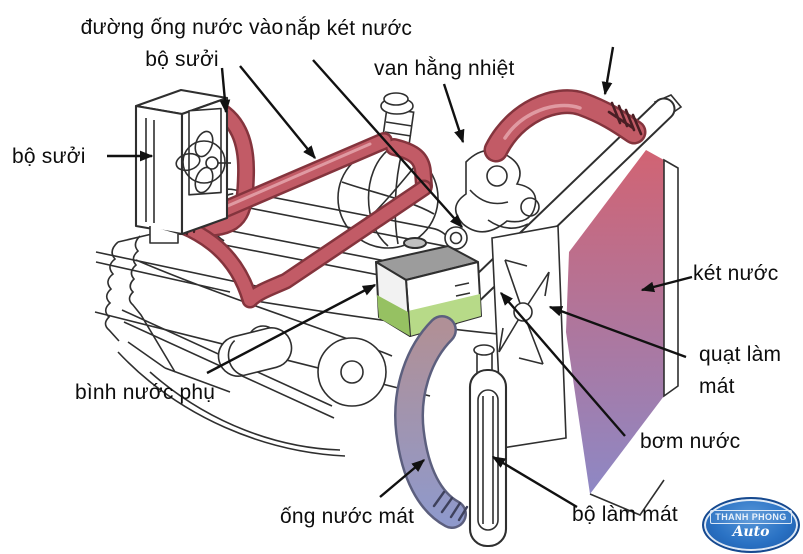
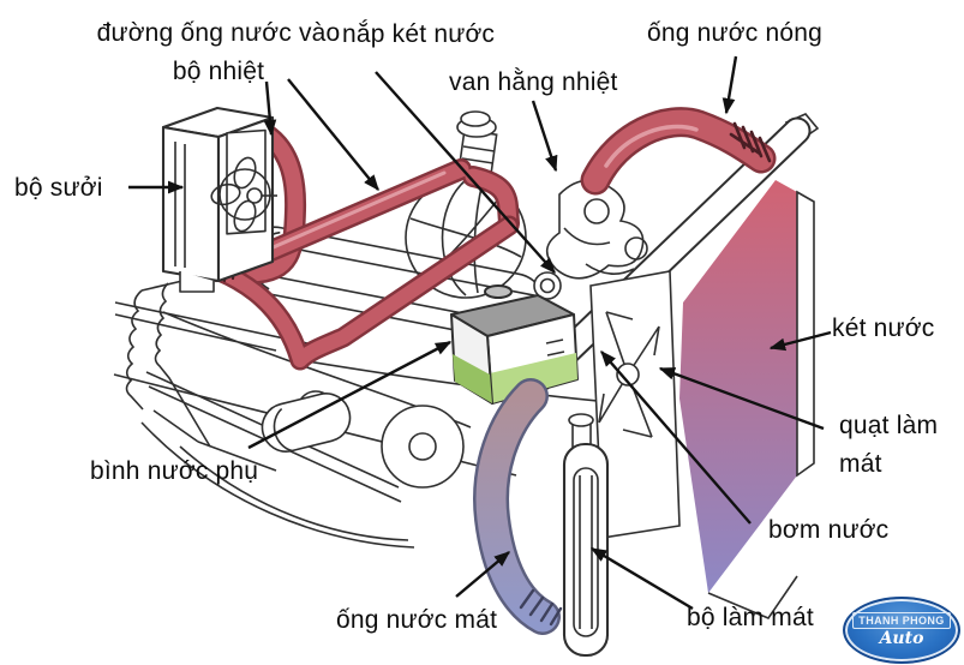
- đường ống nước vào bộ sưởi
+ đường ống nước vào bộ nhiệt
  nắp két nước
  van hằng nhiệt
+ ống nước nóng
  bộ sưởi
  két nước
  quạt làm mát
  bơm nước
  bình nước phụ
  ống nước mát
  bộ làm mát
  THANH PHONG
  Auto
